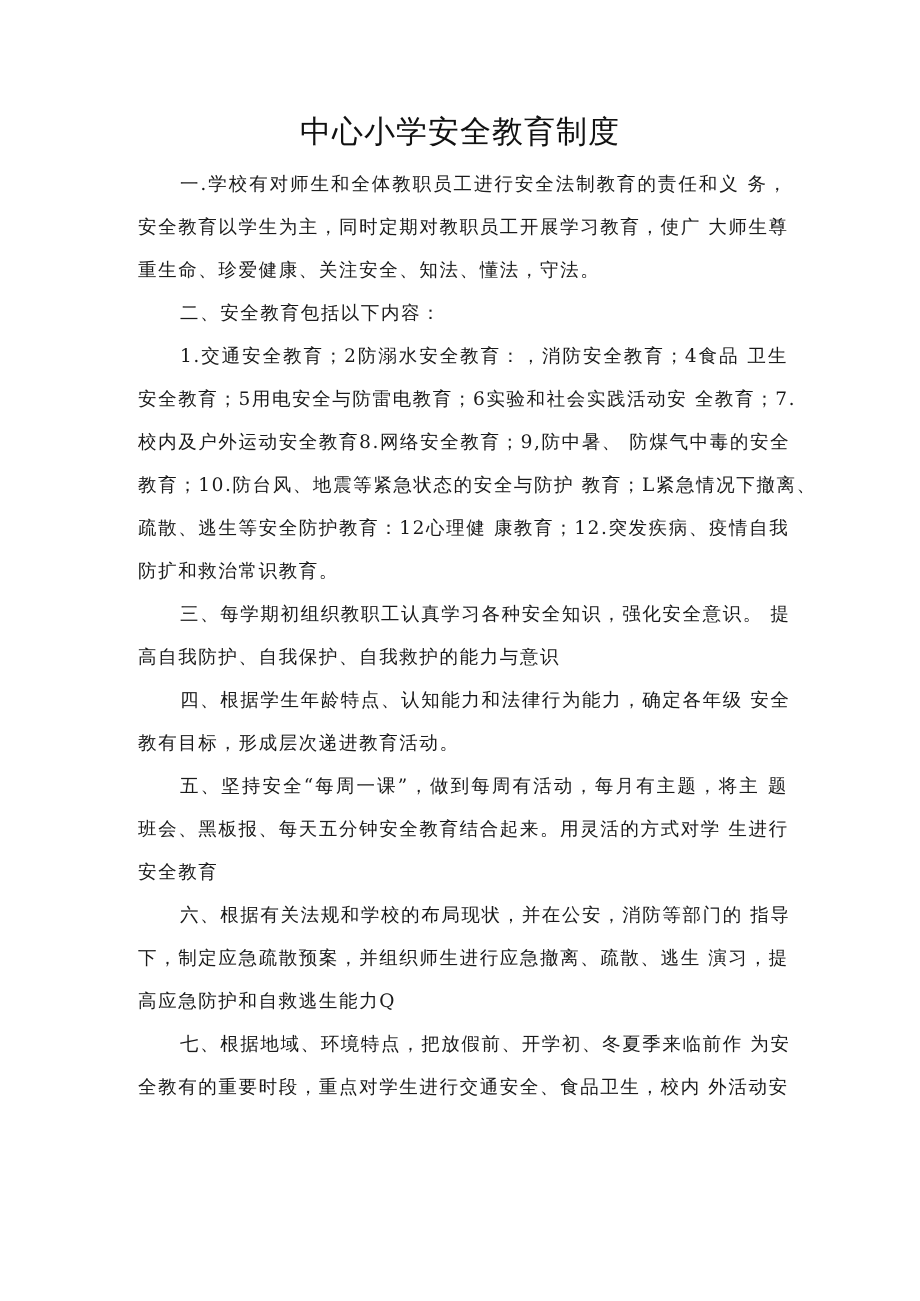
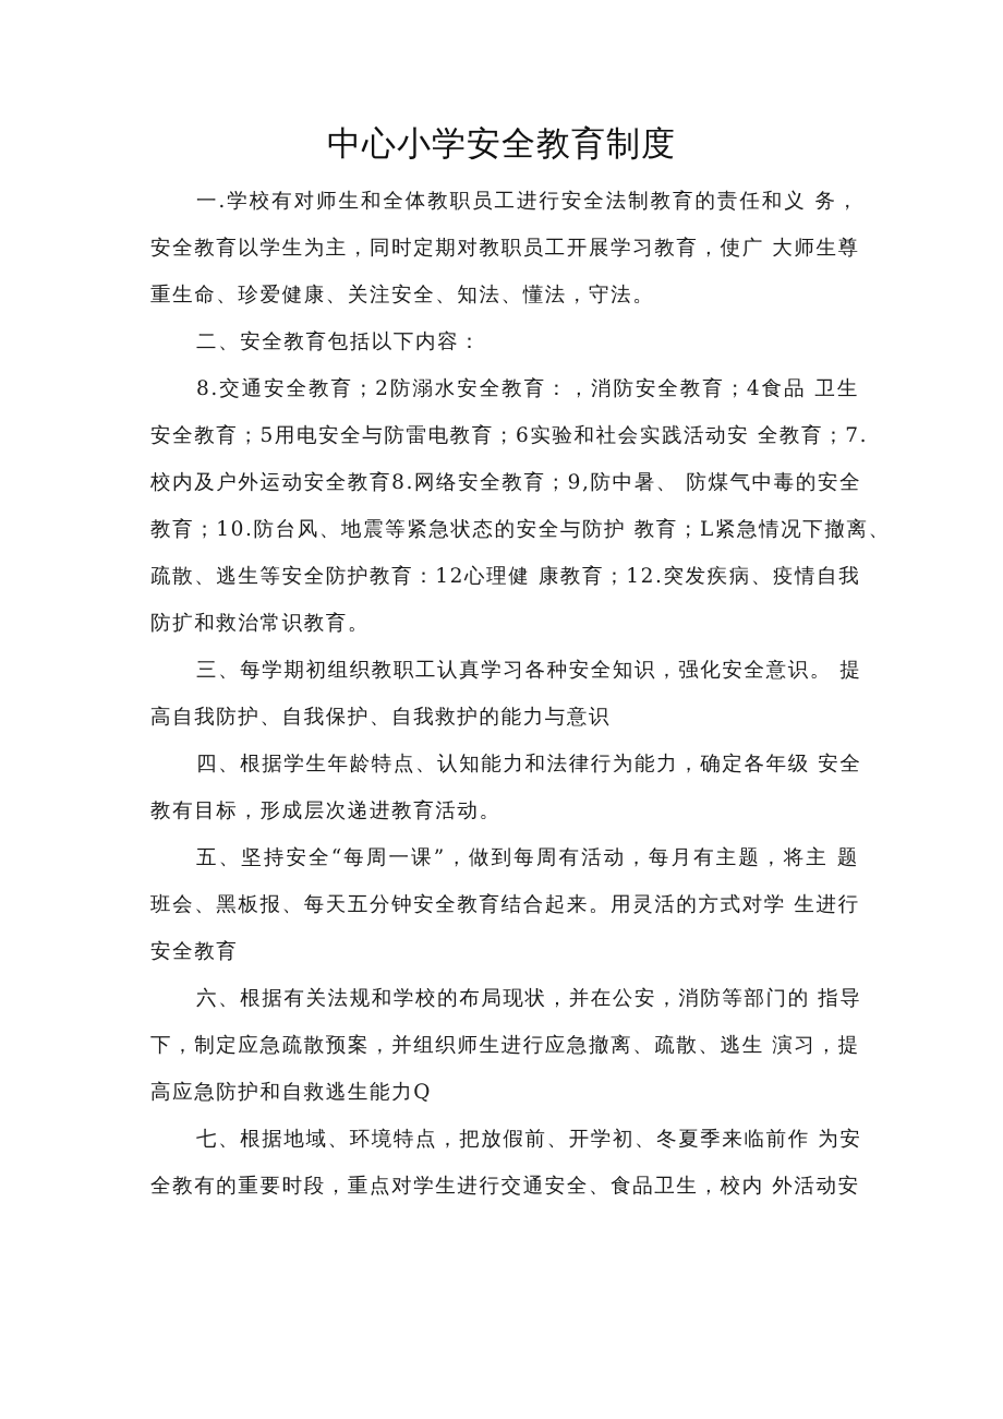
  中心小学安全教育制度
  一.学校有对师生和全体教职员工进行安全法制教育的责任和义 务，
  安全教育以学生为主，同时定期对教职员工开展学习教育，使广 大师生尊
  重生命、珍爱健康、关注安全、知法、懂法，守法。
  二、安全教育包括以下内容：
- 1.交通安全教育；2防溺水安全教育：，消防安全教育；4食品 卫生
+ 8.交通安全教育；2防溺水安全教育：，消防安全教育；4食品 卫生
  安全教育；5用电安全与防雷电教育；6实验和社会实践活动安 全教育；7.
  校内及户外运动安全教育8.网络安全教育；9,防中暑、 防煤气中毒的安全
  教育；10.防台风、地震等紧急状态的安全与防护 教育；L紧急情况下撤离、
  疏散、逃生等安全防护教育：12心理健 康教育；12.突发疾病、疫情自我
  防扩和救治常识教育。
  三、每学期初组织教职工认真学习各种安全知识，强化安全意识。 提
  高自我防护、自我保护、自我救护的能力与意识
  四、根据学生年龄特点、认知能力和法律行为能力，确定各年级 安全
  教有目标，形成层次递进教育活动。
  五、坚持安全“每周一课”，做到每周有活动，每月有主题，将主 题
  班会、黑板报、每天五分钟安全教育结合起来。用灵活的方式对学 生进行
  安全教育
  六、根据有关法规和学校的布局现状，并在公安，消防等部门的 指导
  下，制定应急疏散预案，并组织师生进行应急撤离、疏散、逃生 演习，提
  高应急防护和自救逃生能力Q
  七、根据地域、环境特点，把放假前、开学初、冬夏季来临前作 为安
  全教有的重要时段，重点对学生进行交通安全、食品卫生，校内 外活动安
